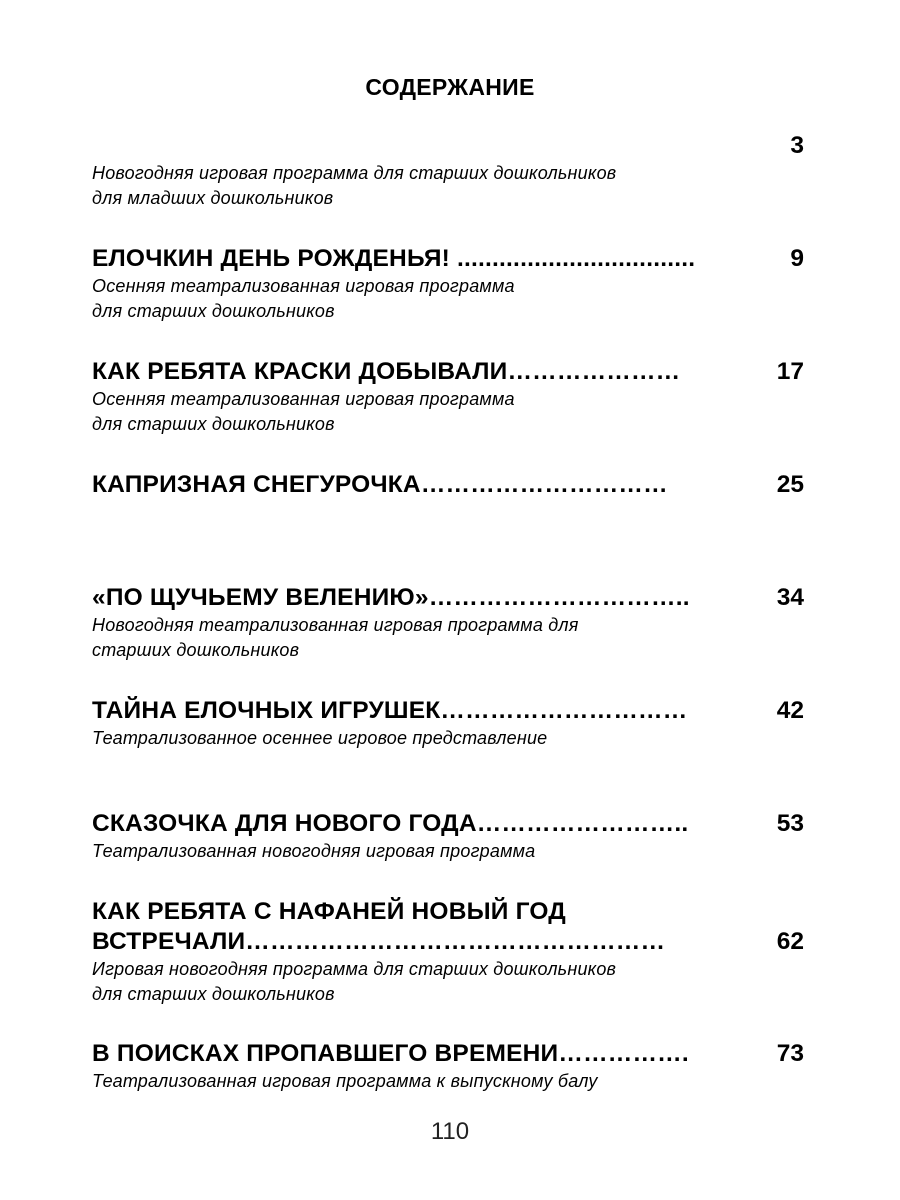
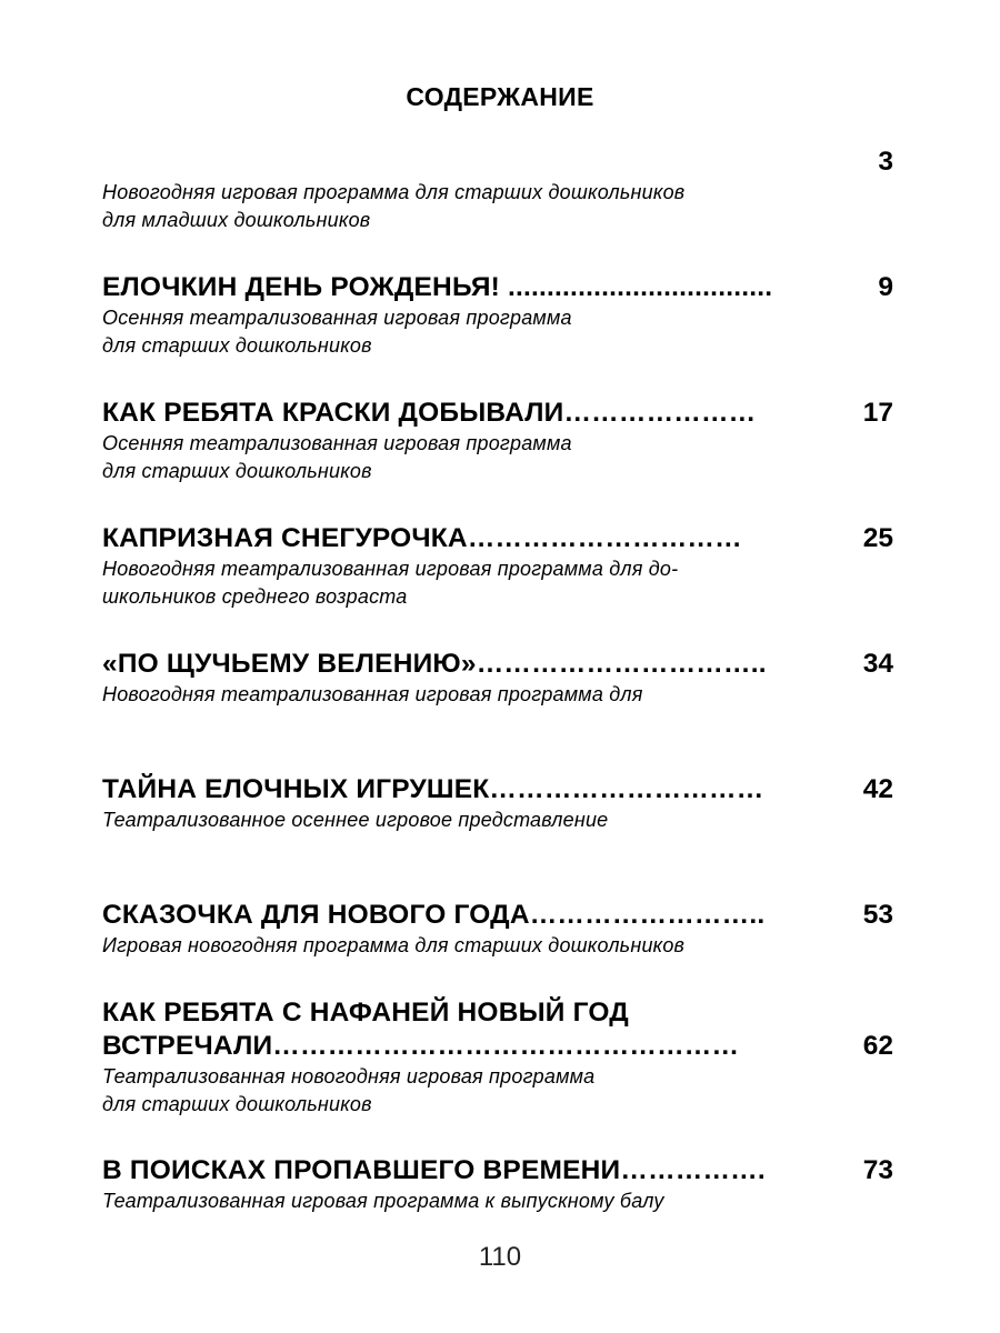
  СОДЕРЖАНИЕ
  3
  Новогодняя игровая программа для старших дошкольников
  для младших дошкольников
  ЕЛОЧКИН ДЕНЬ РОЖДЕНЬЯ! ..................................
  9
  Осенняя театрализованная игровая программа
  для старших дошкольников
  КАК РЕБЯТА КРАСКИ ДОБЫВАЛИ…………………
  17
  Осенняя театрализованная игровая программа
  для старших дошкольников
  КАПРИЗНАЯ СНЕГУРОЧКА…………………………
  25
+ Новогодняя театрализованная игровая программа для до-
+ школьников среднего возраста
  «ПО ЩУЧЬЕМУ ВЕЛЕНИЮ»…………………………..
  34
  Новогодняя театрализованная игровая программа для
- старших дошкольников
  ТАЙНА ЕЛОЧНЫХ ИГРУШЕК…………………………
  42
  Театрализованное осеннее игровое представление
  СКАЗОЧКА ДЛЯ НОВОГО ГОДА……………………..
  53
- Театрализованная новогодняя игровая программа
+ Игровая новогодняя программа для старших дошкольников
  КАК РЕБЯТА С НАФАНЕЙ НОВЫЙ ГОД
  ВСТРЕЧАЛИ……………………………………………
  62
- Игровая новогодняя программа для старших дошкольников
+ Театрализованная новогодняя игровая программа
  для старших дошкольников
  В ПОИСКАХ ПРОПАВШЕГО ВРЕМЕНИ…………….
  73
  Театрализованная игровая программа к выпускному балу
  110
